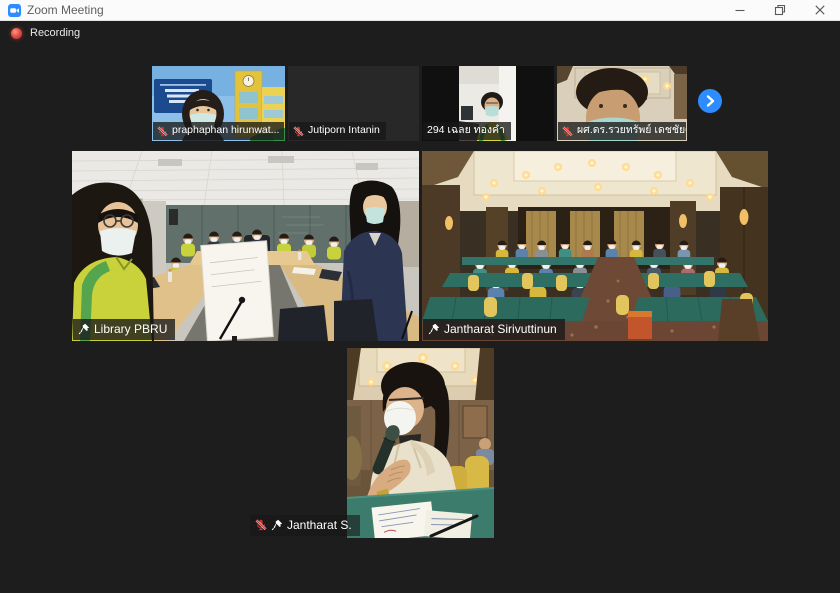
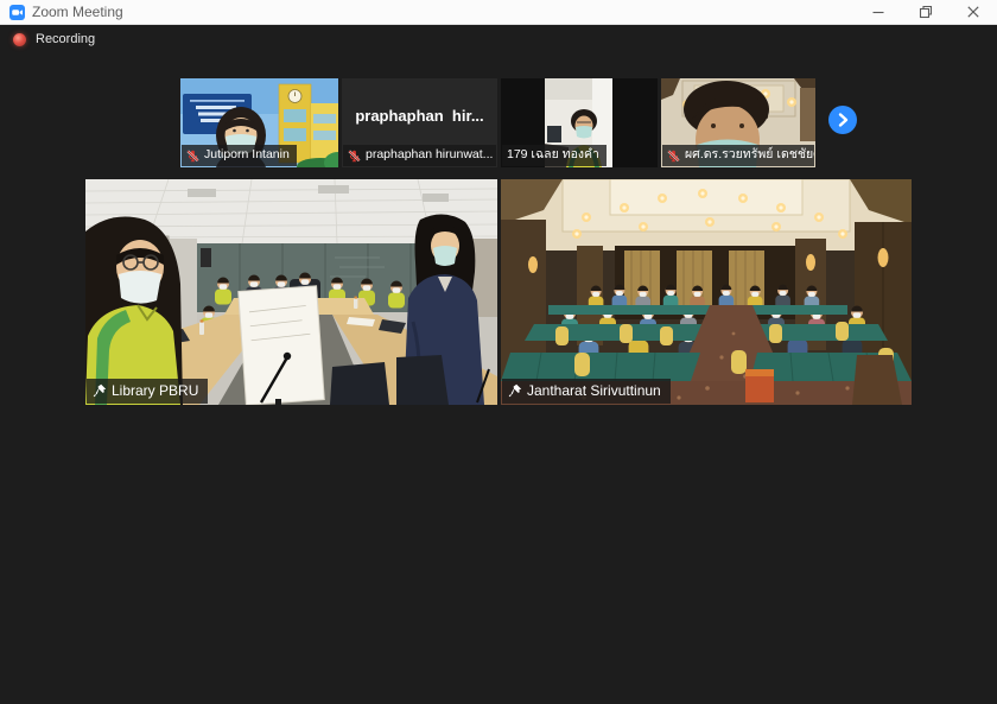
  Zoom Meeting
  Recording
- praphaphan hirunwat...
+ Jutiporn Intanin
+ praphaphan hir...
- Jutiporn Intanin
+ praphaphan hirunwat...
- 294 เฉลย ทองคำ
+ 179 เฉลย ทองคำ
  ผศ.ดร.รวยทรัพย์ เดชชัย
  Library PBRU
  Jantharat Sirivuttinun
- Jantharat S.
